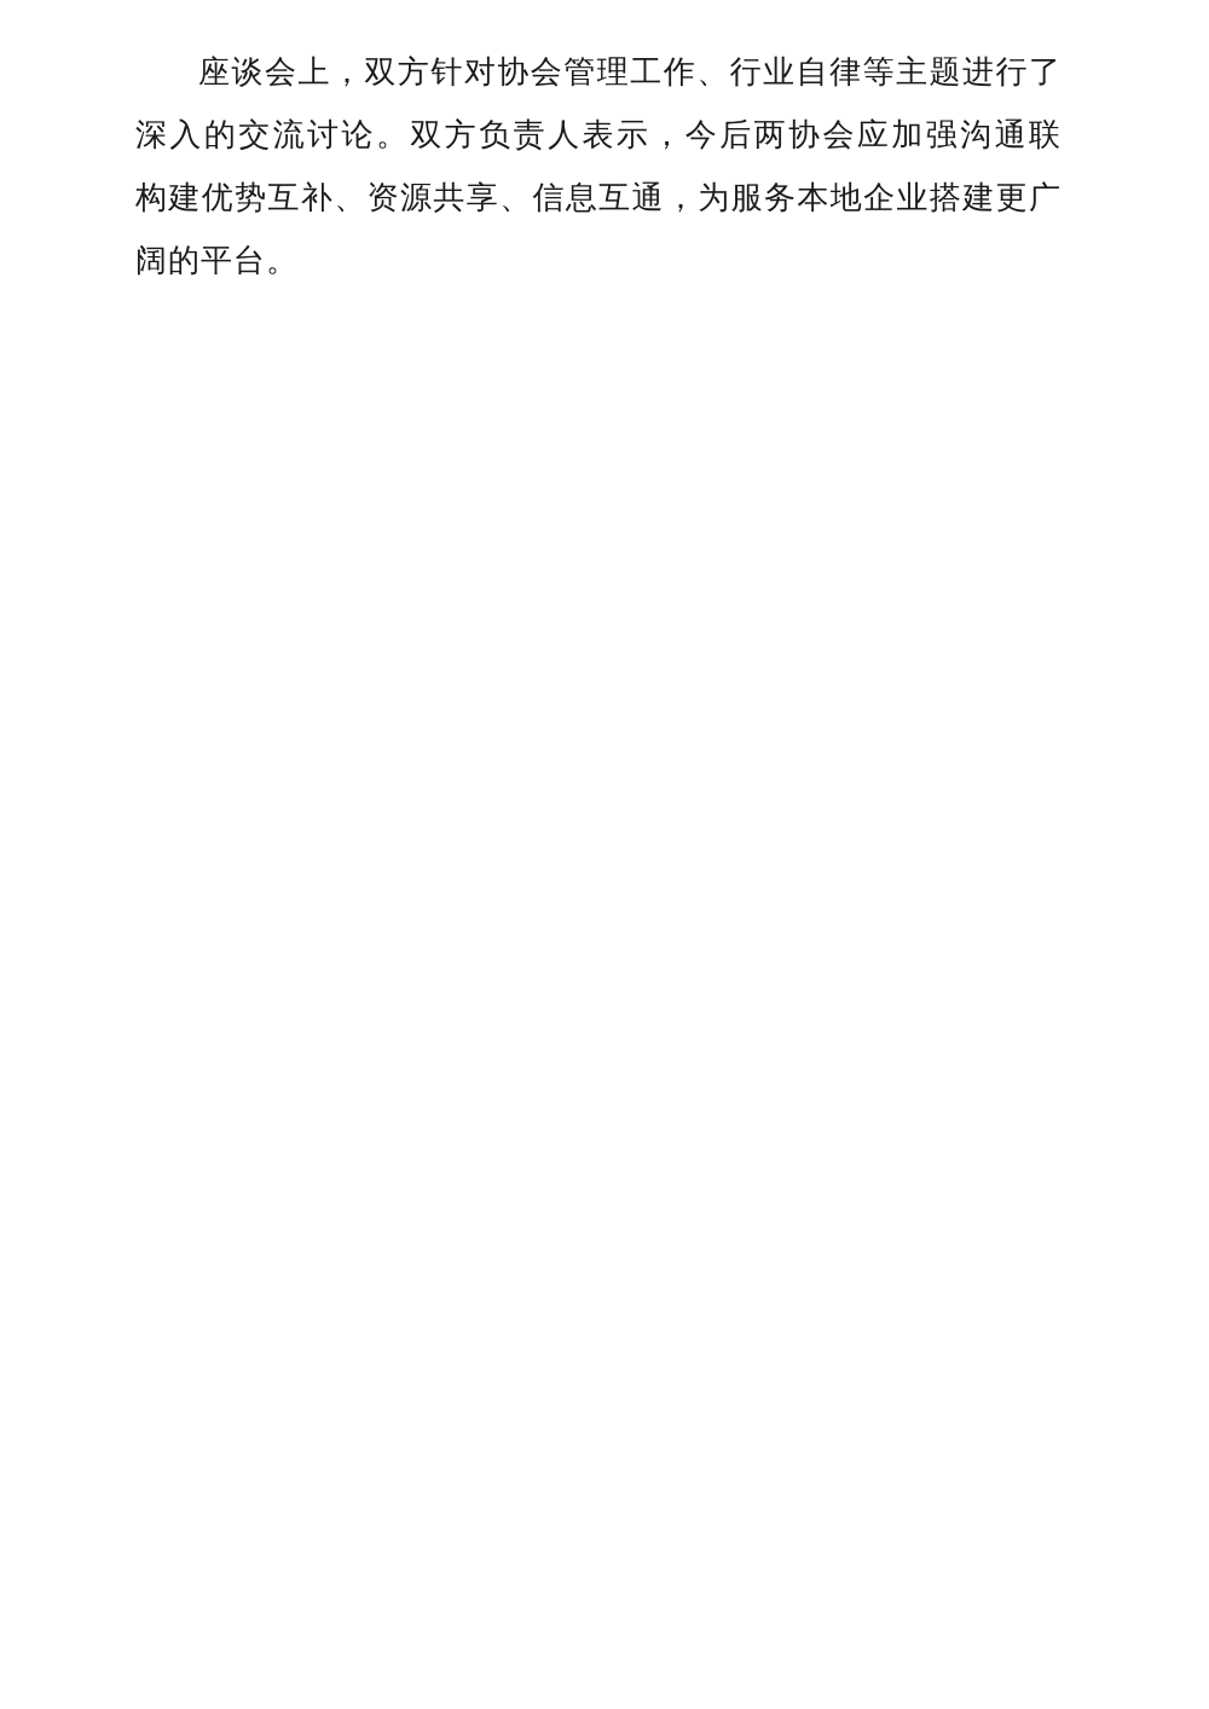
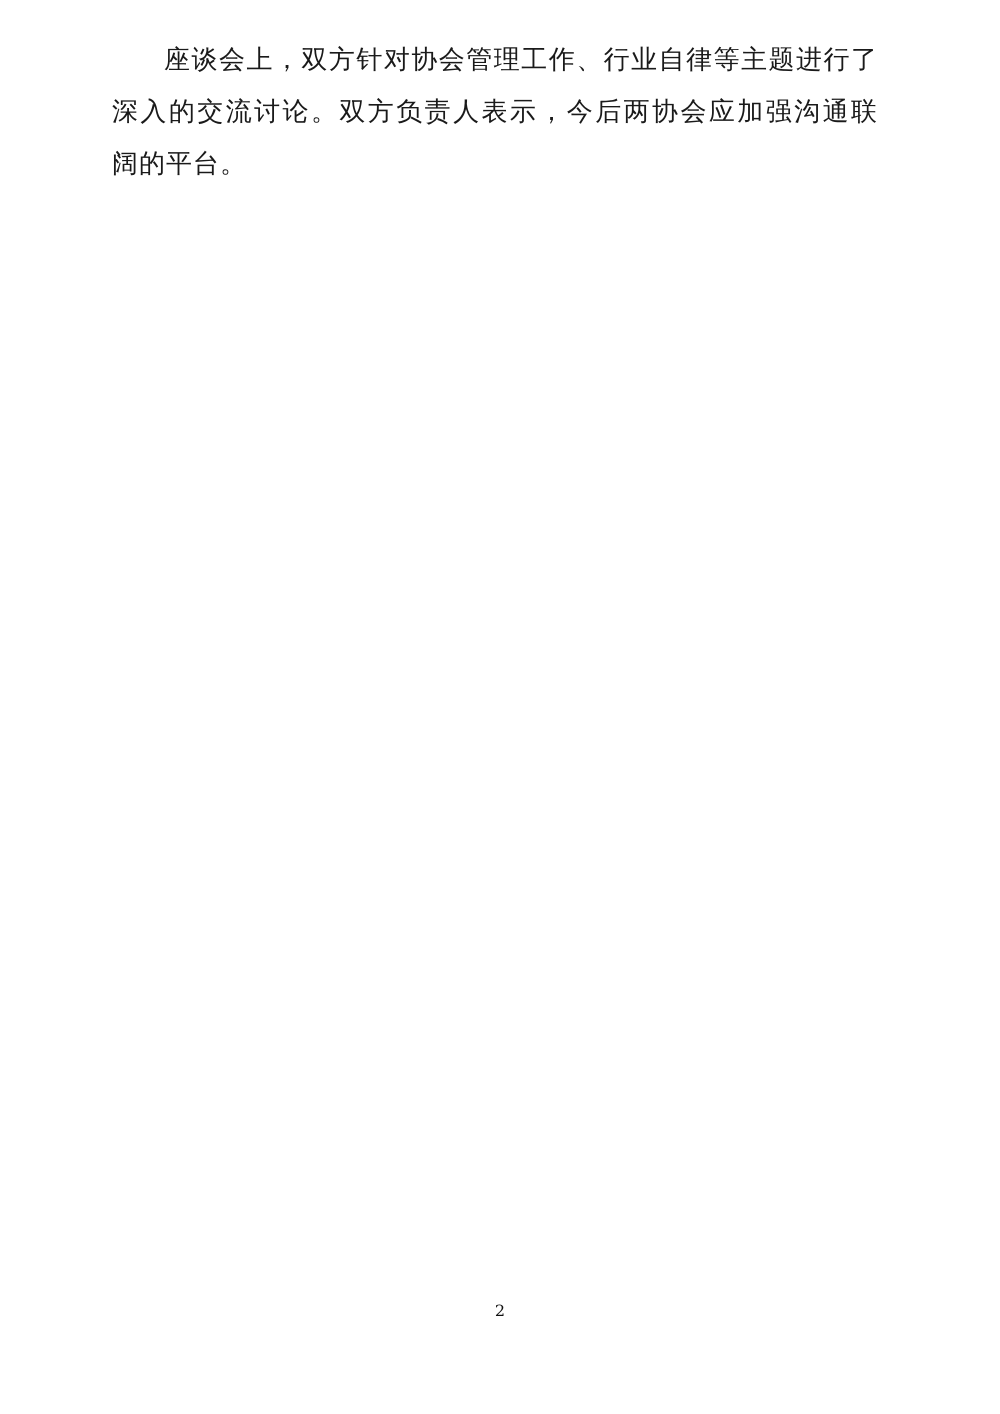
  座谈会上，双方针对协会管理工作、行业自律等主题进行了
  深入的交流讨论。双方负责人表示，今后两协会应加强沟通联
- 构建优势互补、资源共享、信息互通，为服务本地企业搭建更广
  阔的平台。
+ 2
